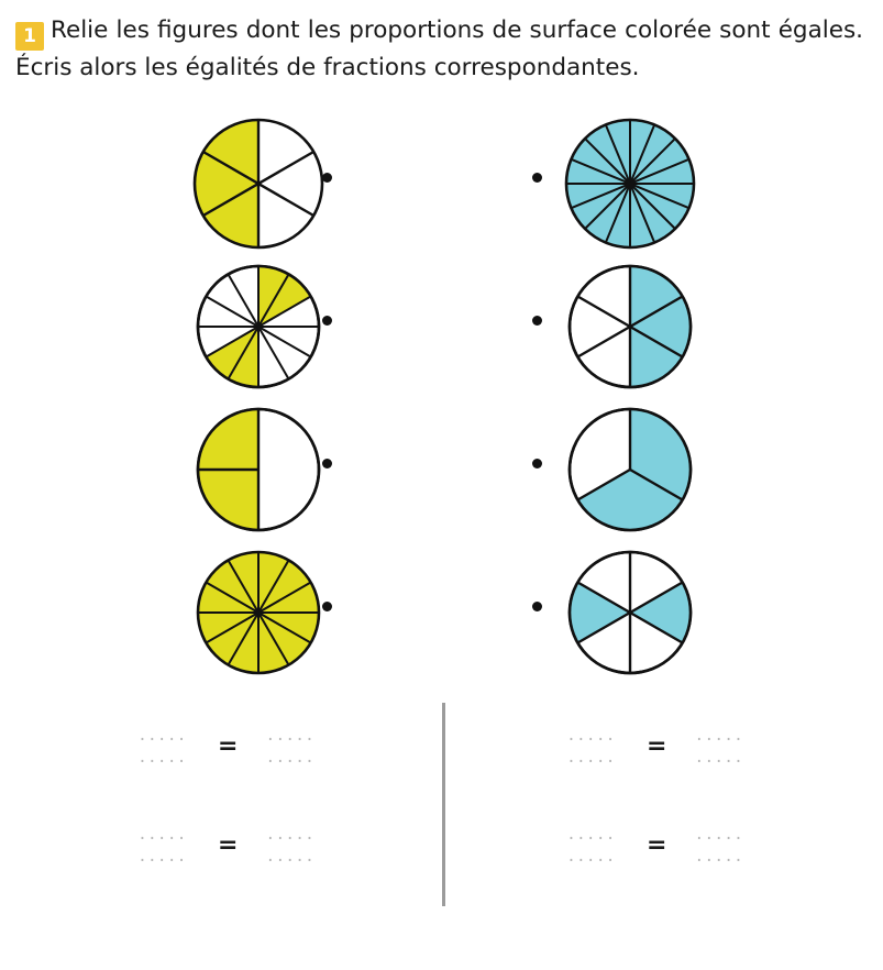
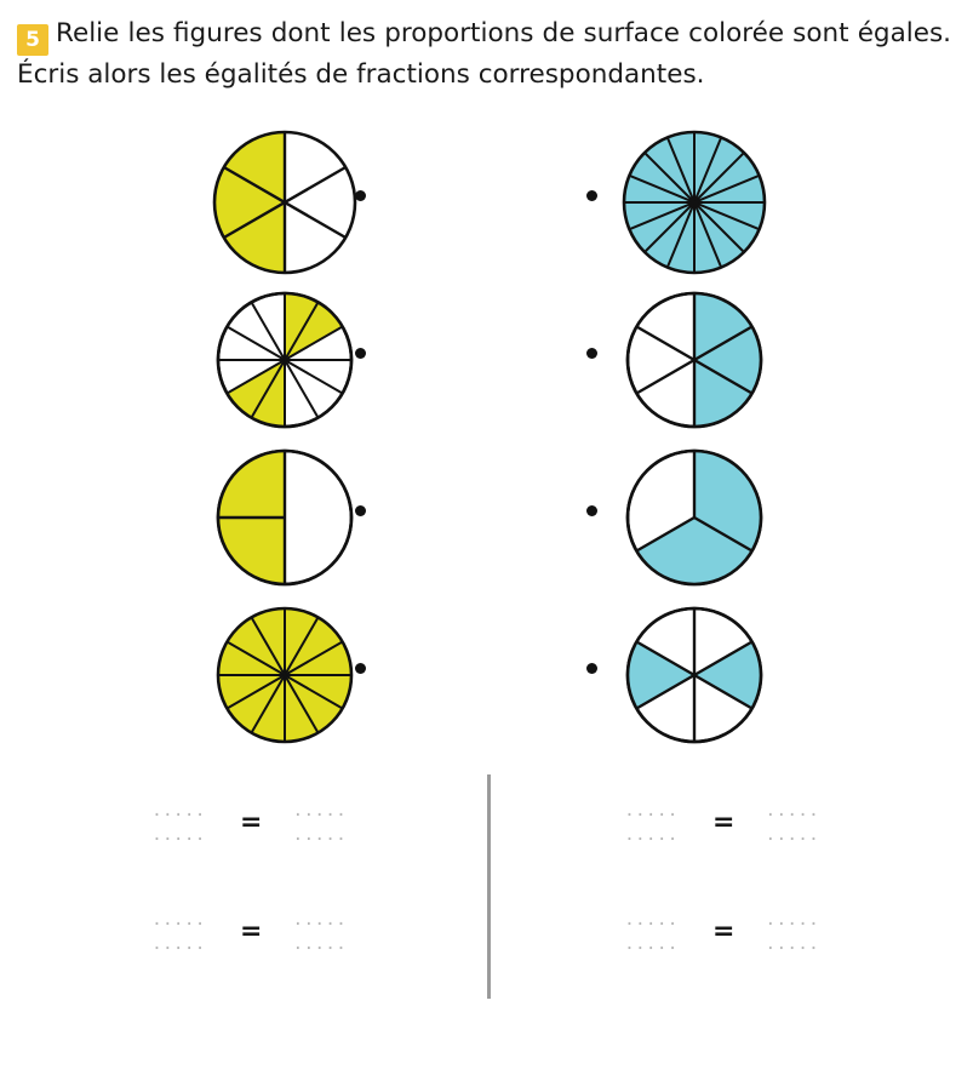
- 1 Relie les figures dont les proportions de surface colorée sont égales. Écris alors les égalités de fractions correspondantes.
+ 5 Relie les figures dont les proportions de surface colorée sont égales. Écris alors les égalités de fractions correspondantes.
  ..... .....
  =
  ..... .....
  ..... .....
  =
  ..... .....
  ..... .....
  =
  ..... .....
  ..... .....
  =
  ..... .....
